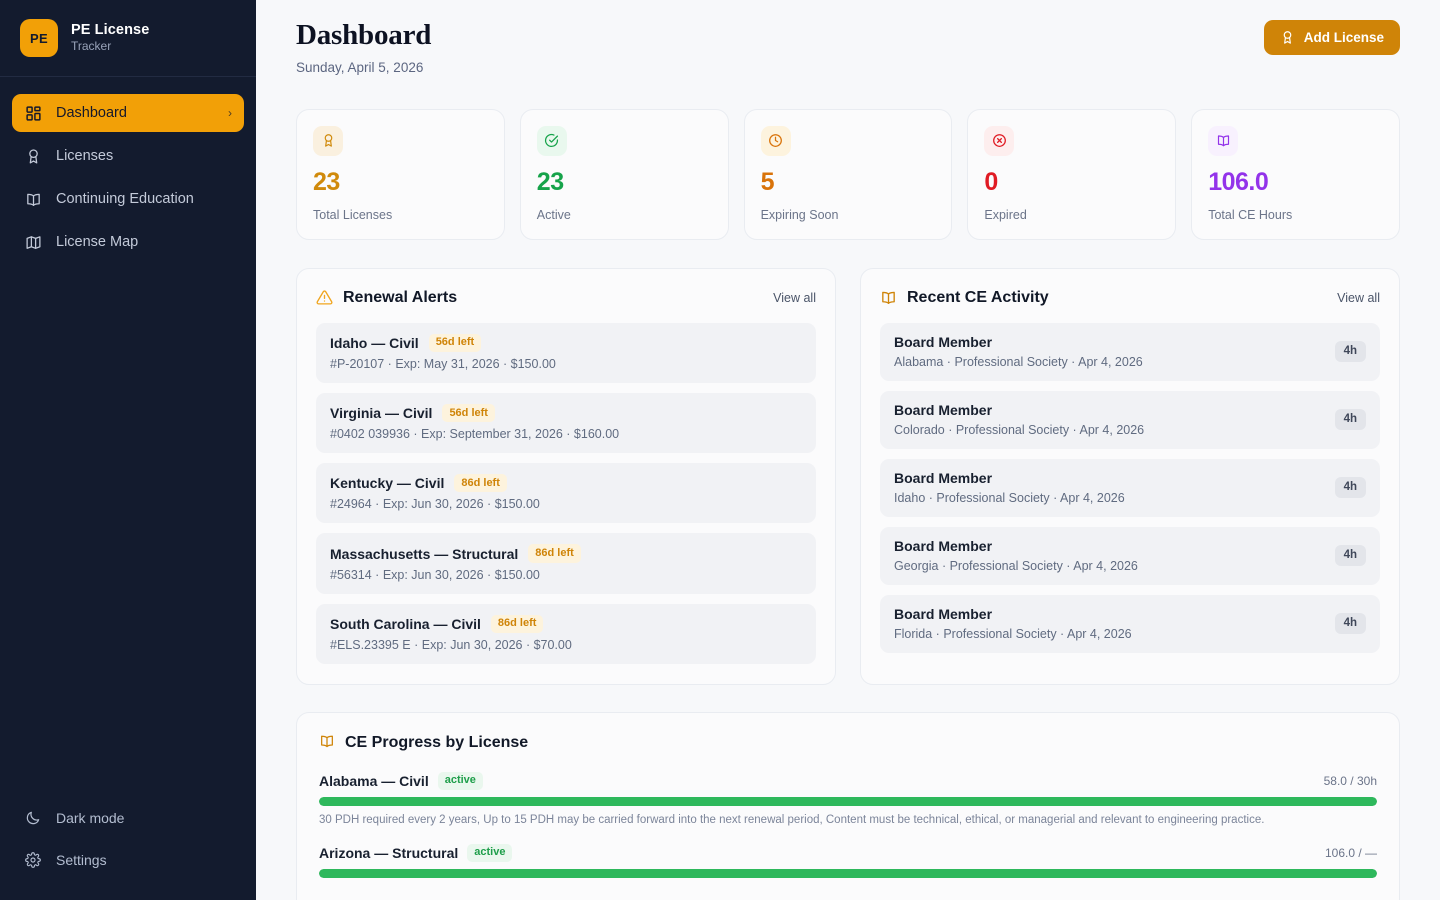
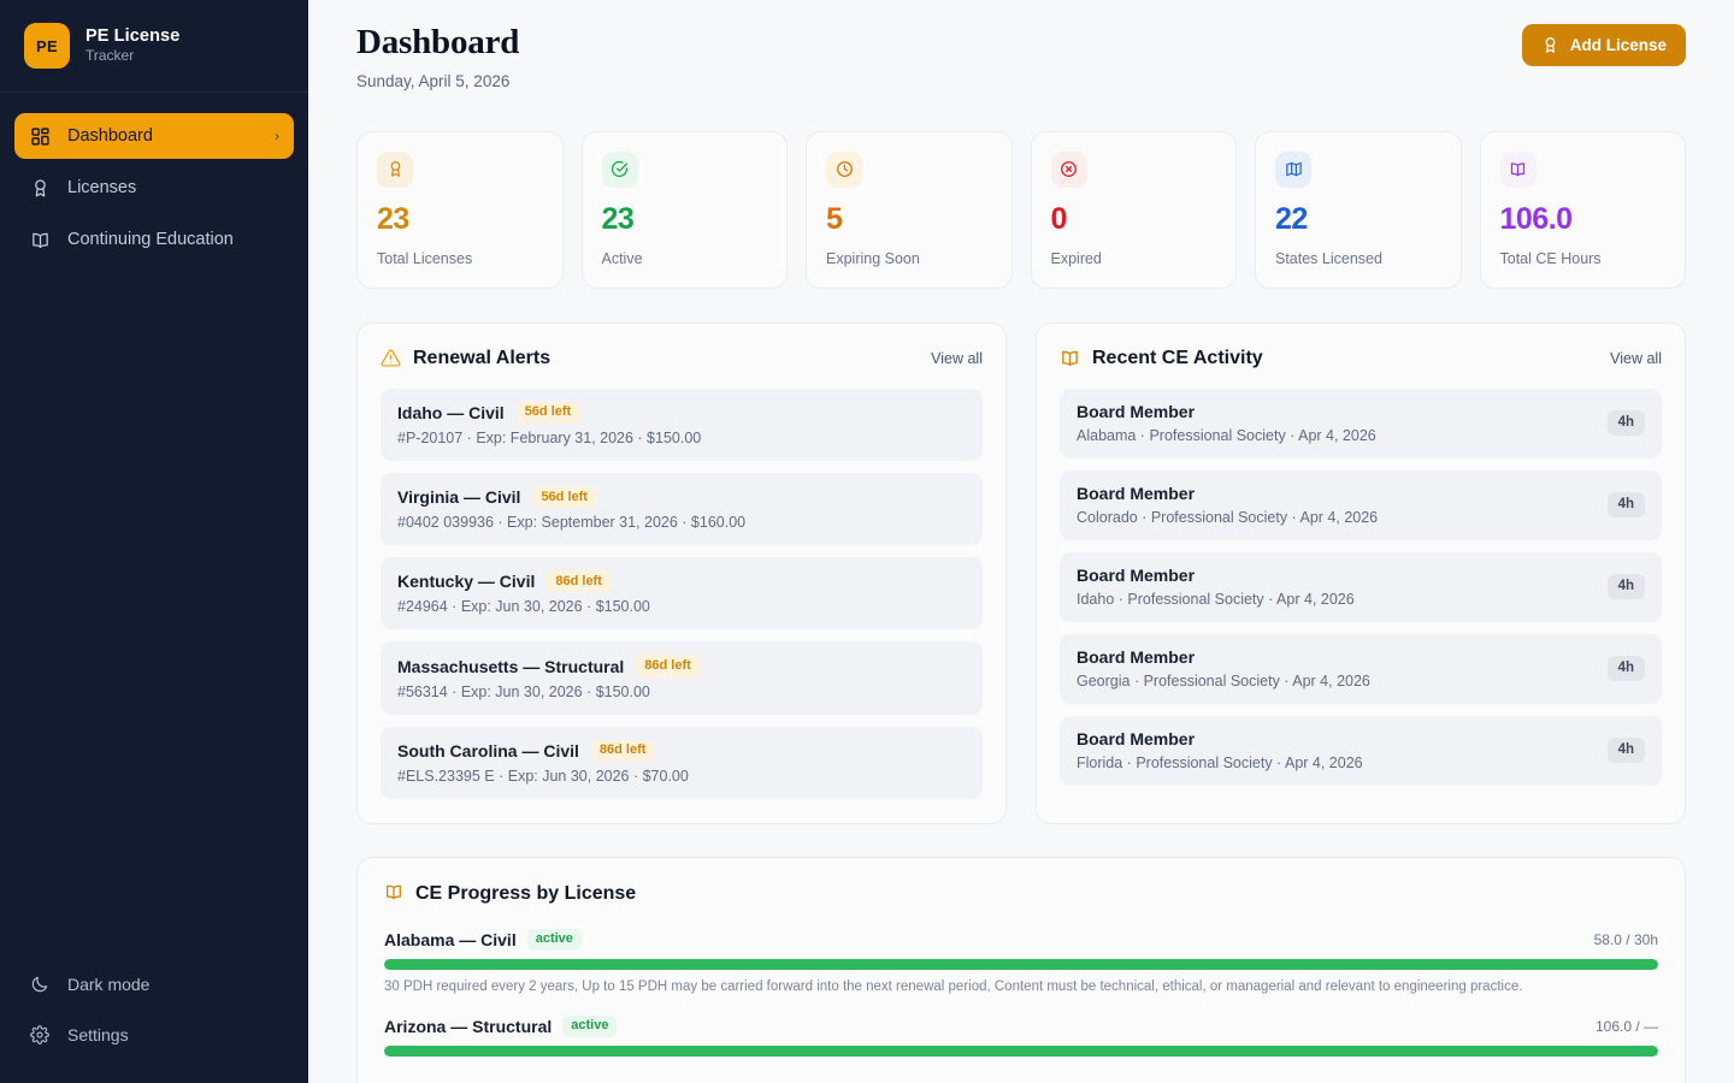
  PE
  PE License
  Tracker
  Dashboard
  ›
  Licenses
  Continuing Education
- License Map
  Dark mode
  Settings
  Dashboard
  Sunday, April 5, 2026
  Add License
  23
  Total Licenses
  23
  Active
  5
  Expiring Soon
  0
  Expired
+ 22
+ States Licensed
  106.0
  Total CE Hours
  Renewal Alerts
  View all
  Idaho — Civil
  56d left
- #P-20107 · Exp: May 31, 2026 · $150.00
+ #P-20107 · Exp: February 31, 2026 · $150.00
  Virginia — Civil
  56d left
  #0402 039936 · Exp: September 31, 2026 · $160.00
  Kentucky — Civil
  86d left
  #24964 · Exp: Jun 30, 2026 · $150.00
  Massachusetts — Structural
  86d left
  #56314 · Exp: Jun 30, 2026 · $150.00
  South Carolina — Civil
  86d left
  #ELS.23395 E · Exp: Jun 30, 2026 · $70.00
  Recent CE Activity
  View all
  Board Member
  Alabama · Professional Society · Apr 4, 2026
  4h
  Board Member
  Colorado · Professional Society · Apr 4, 2026
  4h
  Board Member
  Idaho · Professional Society · Apr 4, 2026
  4h
  Board Member
  Georgia · Professional Society · Apr 4, 2026
  4h
  Board Member
  Florida · Professional Society · Apr 4, 2026
  4h
  CE Progress by License
  Alabama — Civil
  active
  58.0 / 30h
  30 PDH required every 2 years, Up to 15 PDH may be carried forward into the next renewal period, Content must be technical, ethical, or managerial and relevant to engineering practice.
  Arizona — Structural
  active
  106.0 / —
